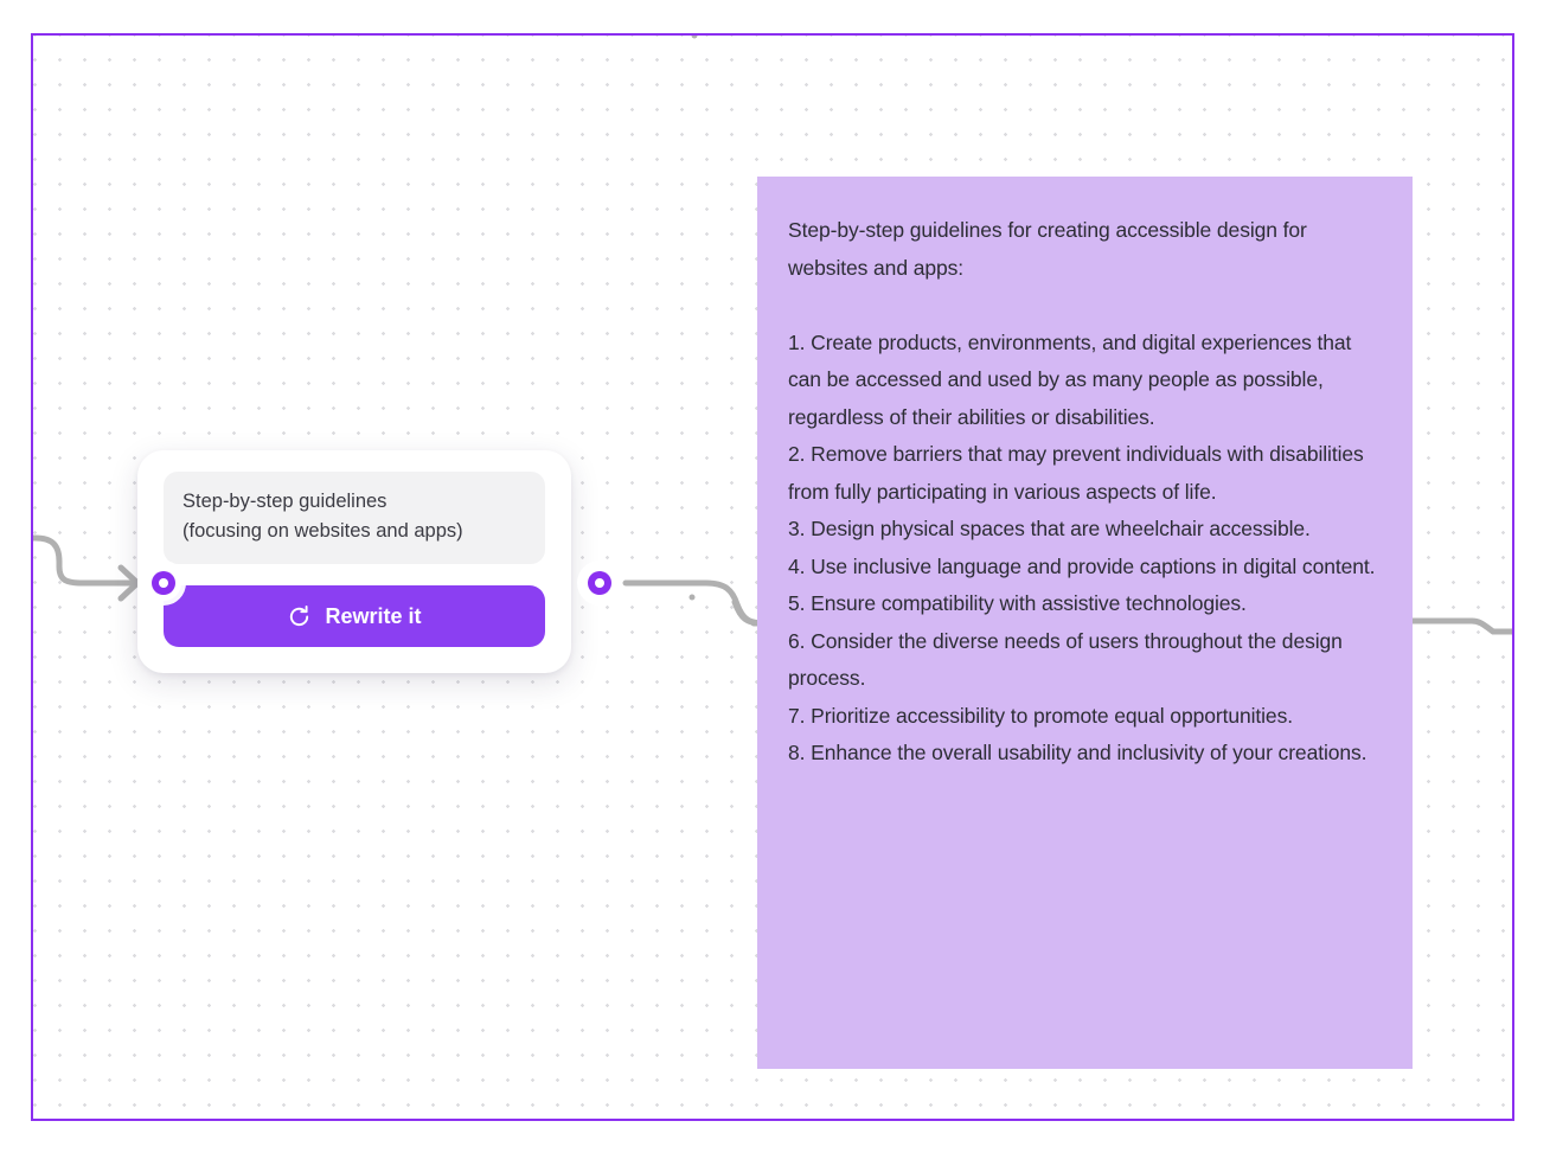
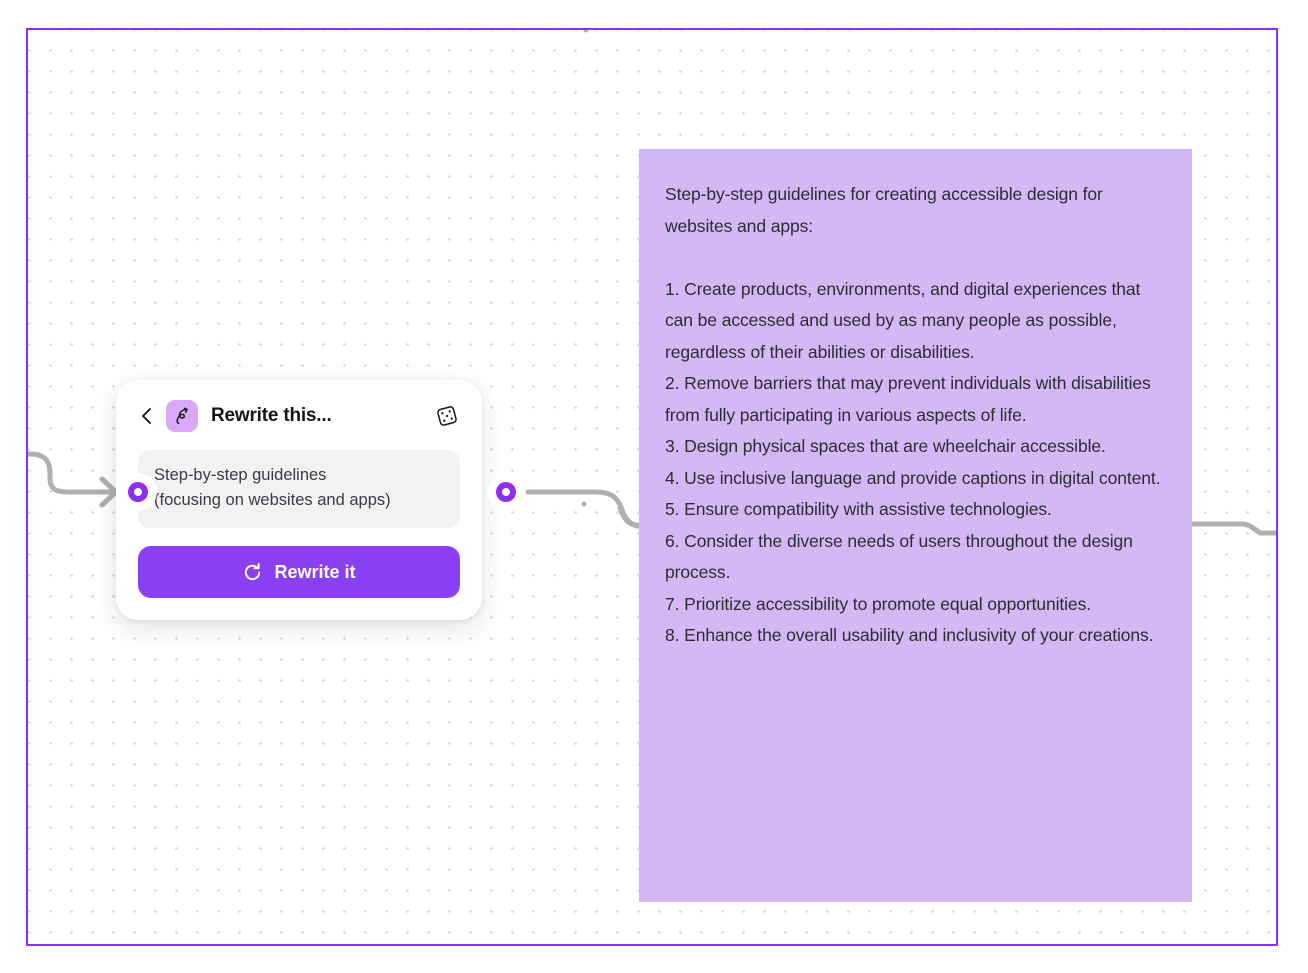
  Step-by-step guidelines for creating accessible design for websites and apps:
  1. Create products, environments, and digital experiences that can be accessed and used by as many people as possible, regardless of their abilities or disabilities.
  2. Remove barriers that may prevent individuals with disabilities from fully participating in various aspects of life.
  3. Design physical spaces that are wheelchair accessible.
  4. Use inclusive language and provide captions in digital content.
  5. Ensure compatibility with assistive technologies.
  6. Consider the diverse needs of users throughout the design process.
  7. Prioritize accessibility to promote equal opportunities.
  8. Enhance the overall usability and inclusivity of your creations.
+ Rewrite this...
  Step-by-step guidelines
  (focusing on websites and apps)
  Rewrite it
